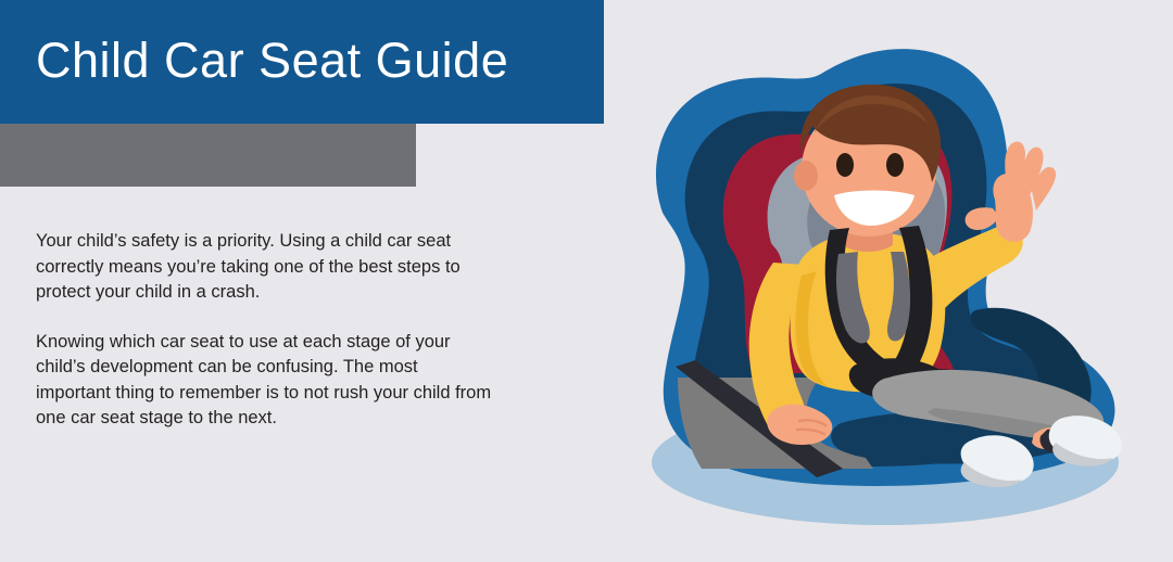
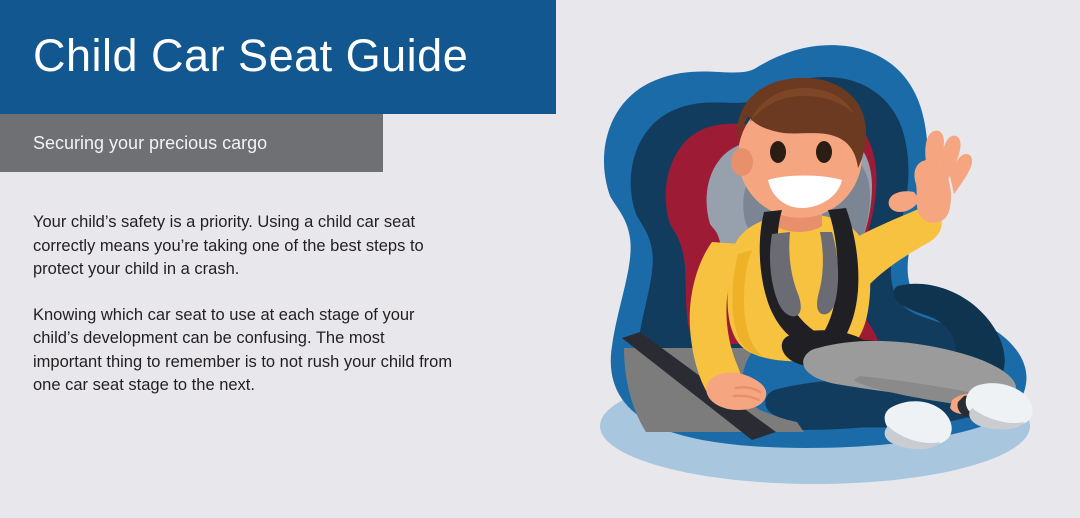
  Child Car Seat Guide
+ Securing your precious cargo
  Your child’s safety is a priority. Using a child car seat correctly means you’re taking one of the best steps to protect your child in a crash.
  Knowing which car seat to use at each stage of your child’s development can be confusing. The most important thing to remember is to not rush your child from one car seat stage to the next.
